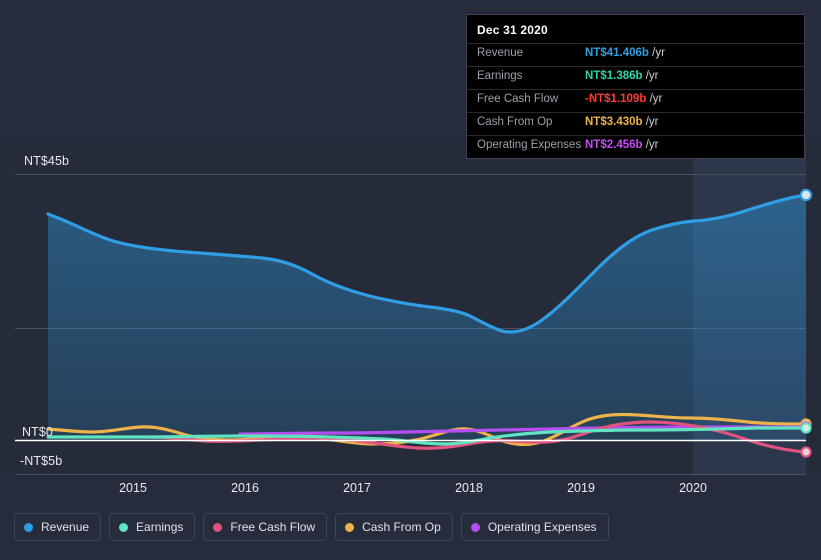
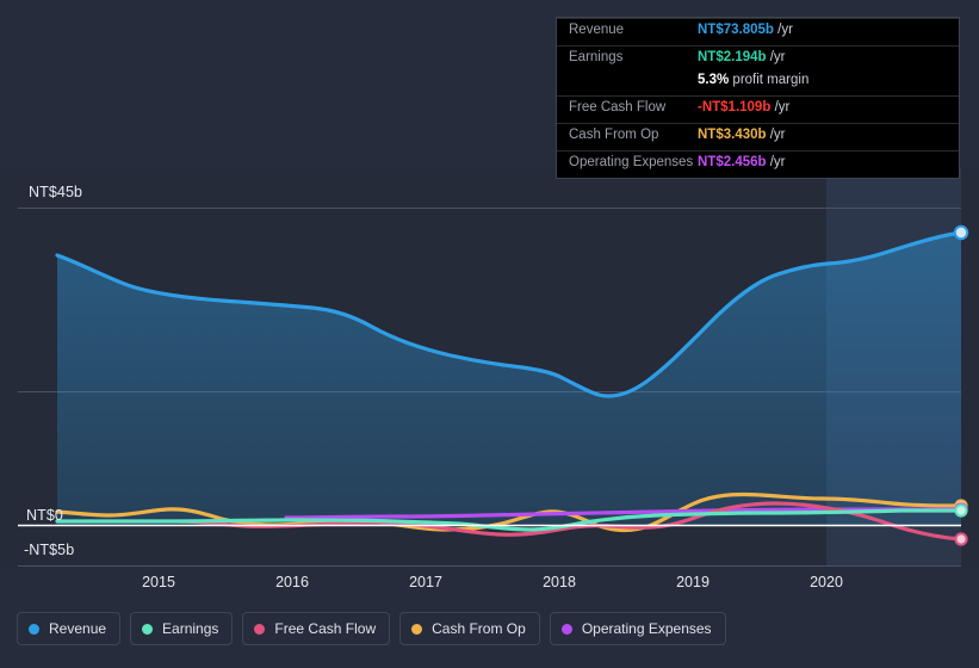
  NT$45b
  NT$0
  -NT$5b
  2015
  2016
  2017
  2018
  2019
  2020
- Dec 31 2020
  Revenue
- NT$41.406b /yr
+ NT$73.805b /yr
  Earnings
- NT$1.386b /yr
+ NT$2.194b /yr
+ 5.3% profit margin
  Free Cash Flow
  -NT$1.109b /yr
  Cash From Op
  NT$3.430b /yr
  Operating Expenses
  NT$2.456b /yr
  Revenue
  Earnings
  Free Cash Flow
  Cash From Op
  Operating Expenses
